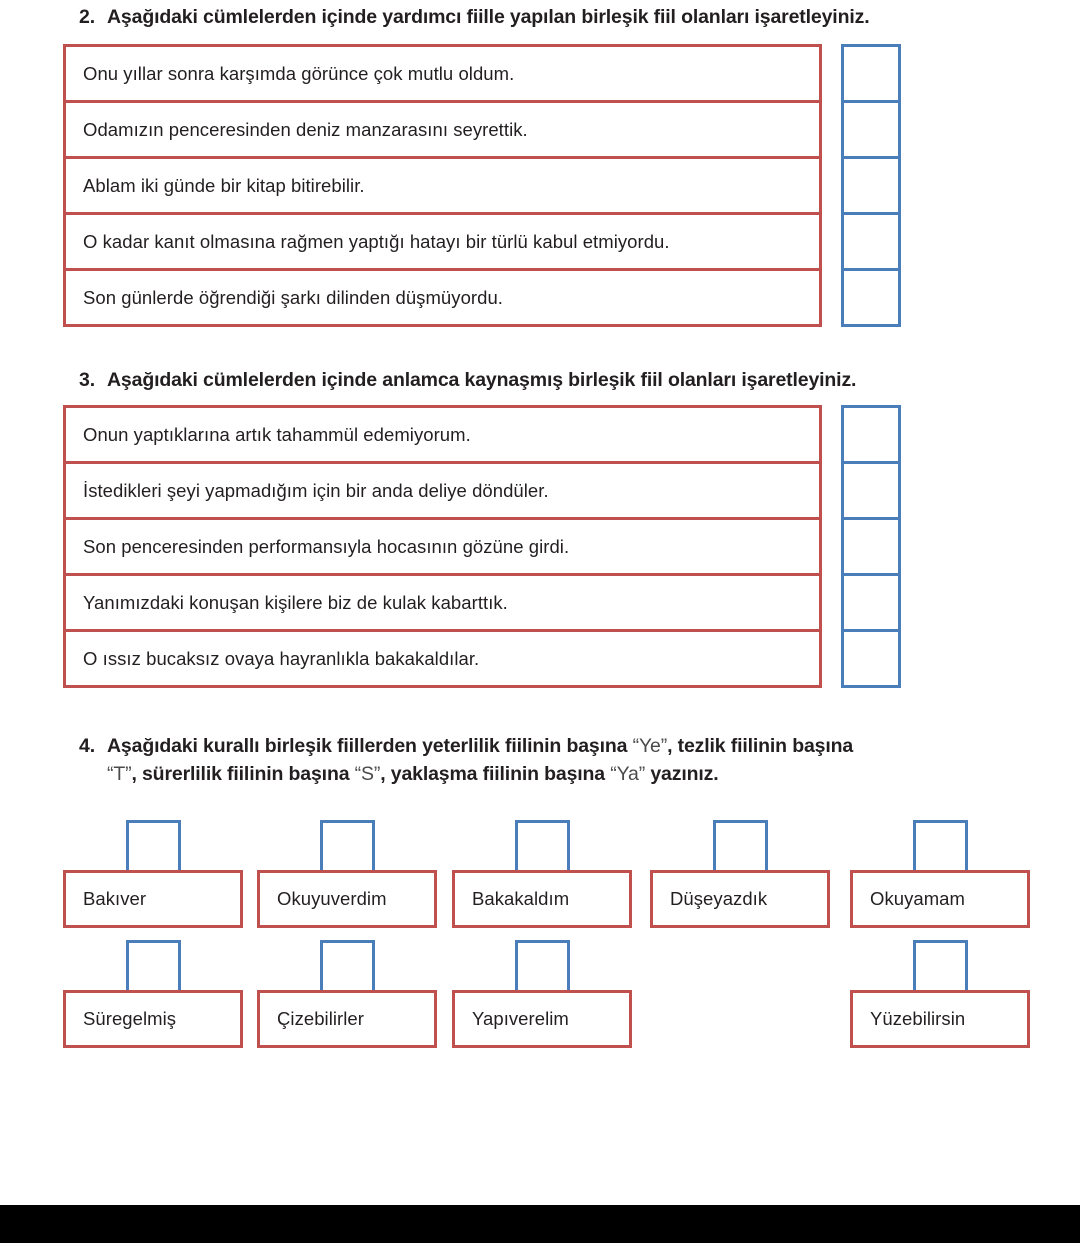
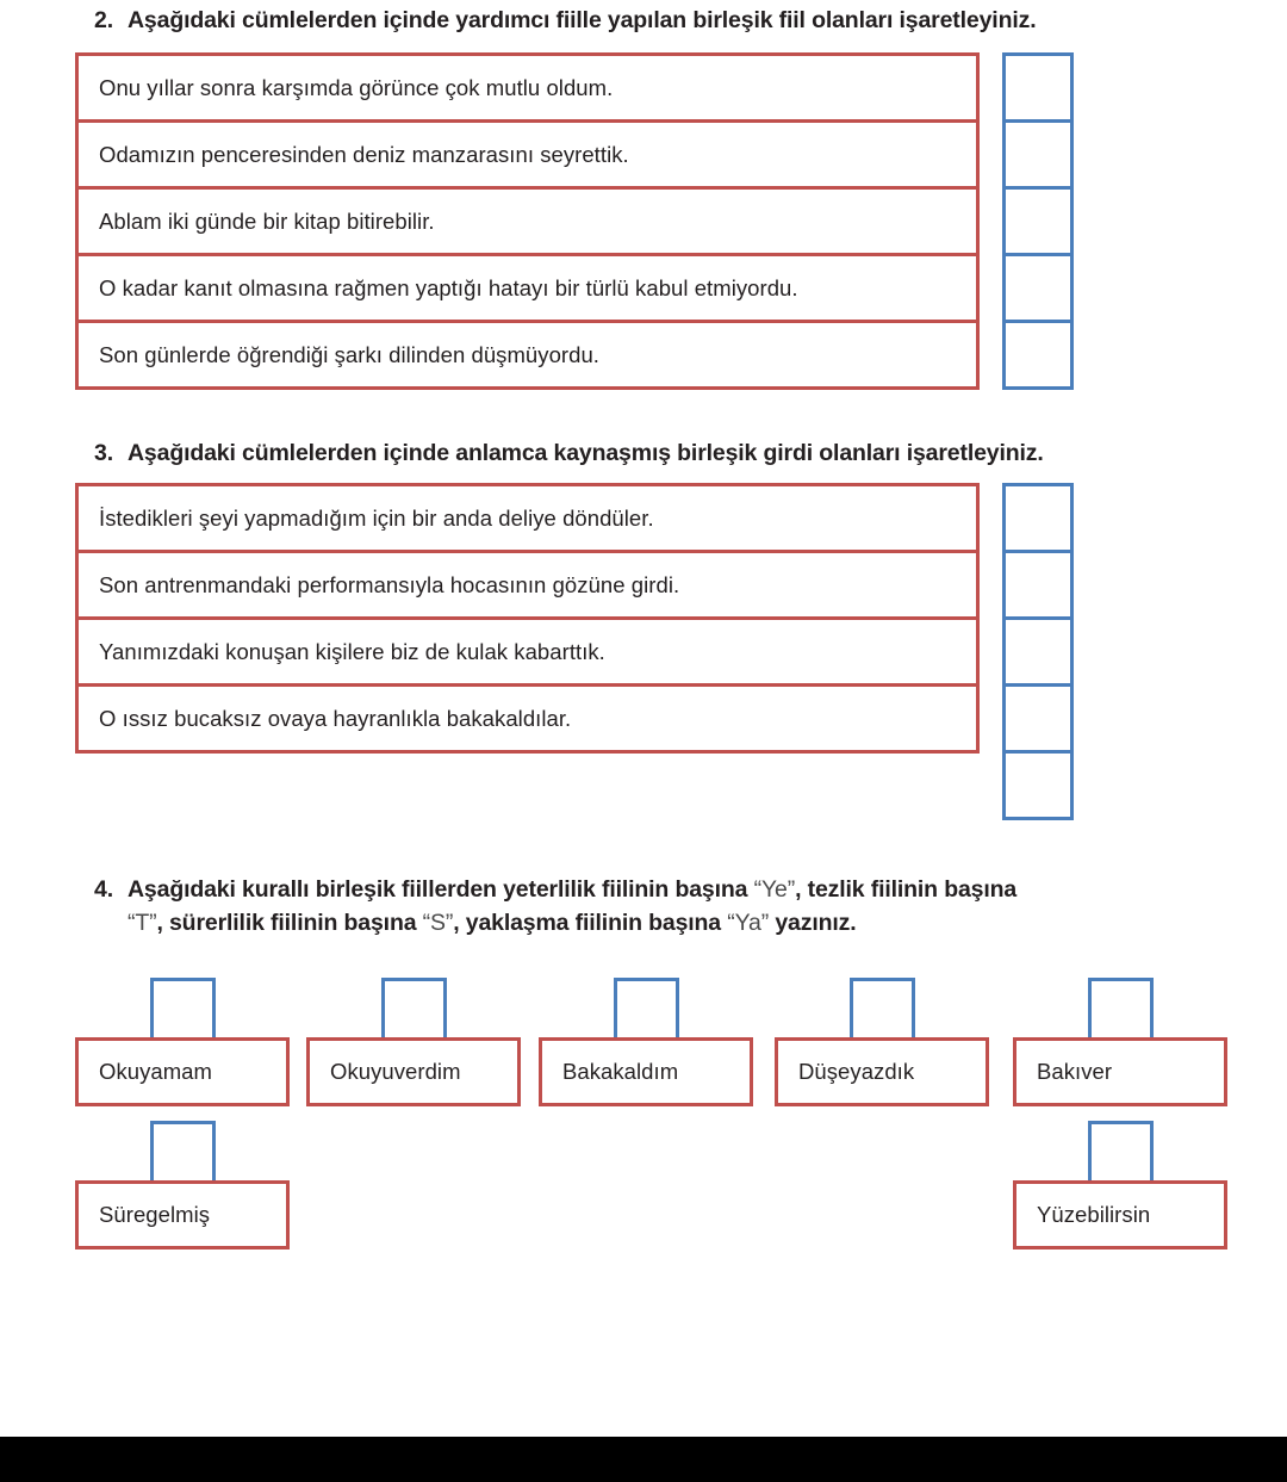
  2. Aşağıdaki cümlelerden içinde yardımcı fiille yapılan birleşik fiil olanları işaretleyiniz.
  Onu yıllar sonra karşımda görünce çok mutlu oldum.
  Odamızın penceresinden deniz manzarasını seyrettik.
  Ablam iki günde bir kitap bitirebilir.
  O kadar kanıt olmasına rağmen yaptığı hatayı bir türlü kabul etmiyordu.
  Son günlerde öğrendiği şarkı dilinden düşmüyordu.
- 3. Aşağıdaki cümlelerden içinde anlamca kaynaşmış birleşik fiil olanları işaretleyiniz.
+ 3. Aşağıdaki cümlelerden içinde anlamca kaynaşmış birleşik girdi olanları işaretleyiniz.
- Onun yaptıklarına artık tahammül edemiyorum.
  İstedikleri şeyi yapmadığım için bir anda deliye döndüler.
- Son penceresinden performansıyla hocasının gözüne girdi.
+ Son antrenmandaki performansıyla hocasının gözüne girdi.
  Yanımızdaki konuşan kişilere biz de kulak kabarttık.
  O ıssız bucaksız ovaya hayranlıkla bakakaldılar.
  4. Aşağıdaki kurallı birleşik fiillerden yeterlilik fiilinin başına “Ye”, tezlik fiilinin başına
  “T”, sürerlilik fiilinin başına “S”, yaklaşma fiilinin başına “Ya” yazınız.
- Bakıver
+ Okuyamam
  Okuyuverdim
  Bakakaldım
  Düşeyazdık
- Okuyamam
+ Bakıver
  Süregelmiş
- Çizebilirler
- Yapıverelim
  Yüzebilirsin
